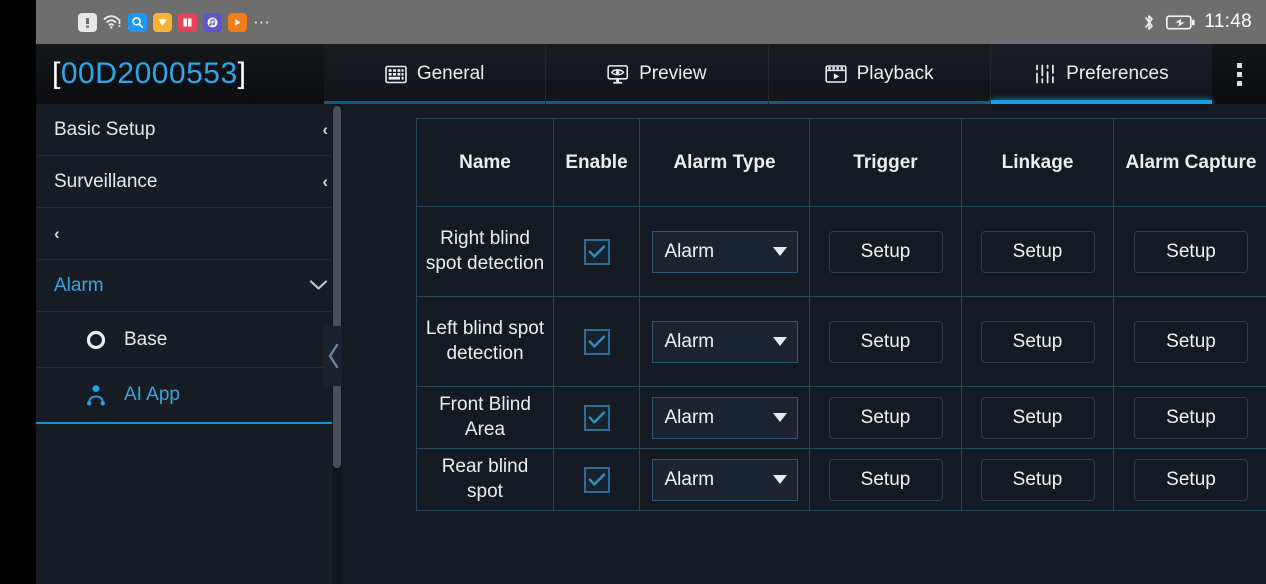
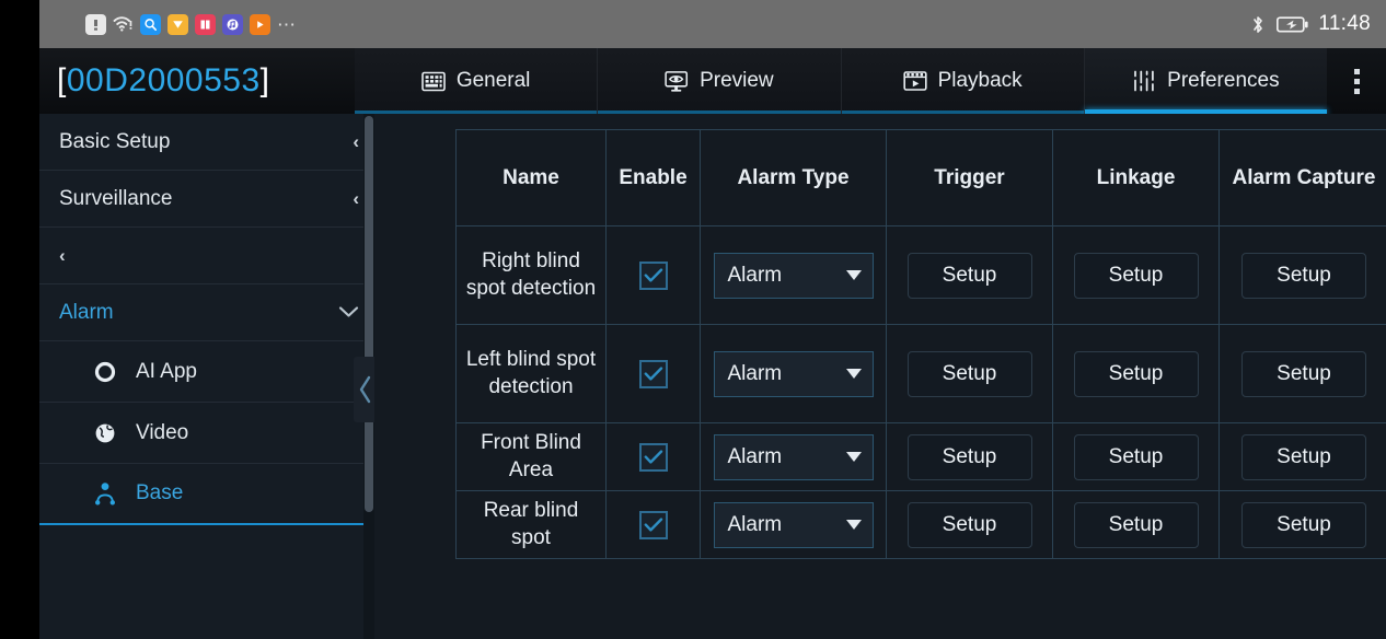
  ⋯
  11:48
  [
  00D2000553
  ]
  General
  Preview
  Playback
  Preferences
  Basic Setup
  ‹
  Surveillance
  ‹
  ‹
  Alarm
- Base
+ AI App
+ Video
- AI App
+ Base
  Name	Enable	Alarm Type	Trigger	Linkage	Alarm Capture
  Right blind spot detection		Alarm	Setup	Setup	Setup
  Left blind spot detection		Alarm	Setup	Setup	Setup
  Front Blind Area		Alarm	Setup	Setup	Setup
  Rear blind spot		Alarm	Setup	Setup	Setup
